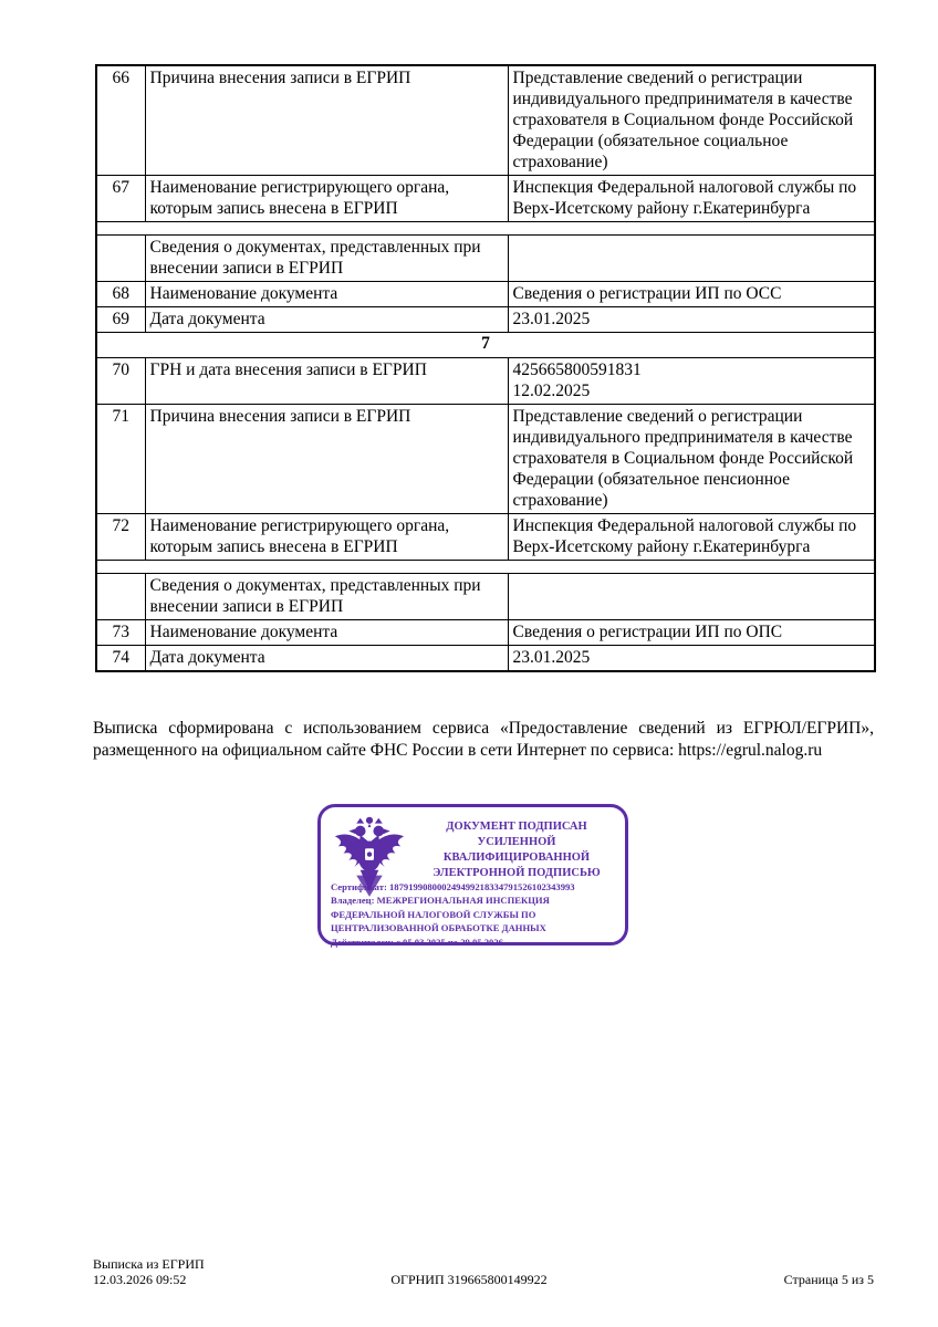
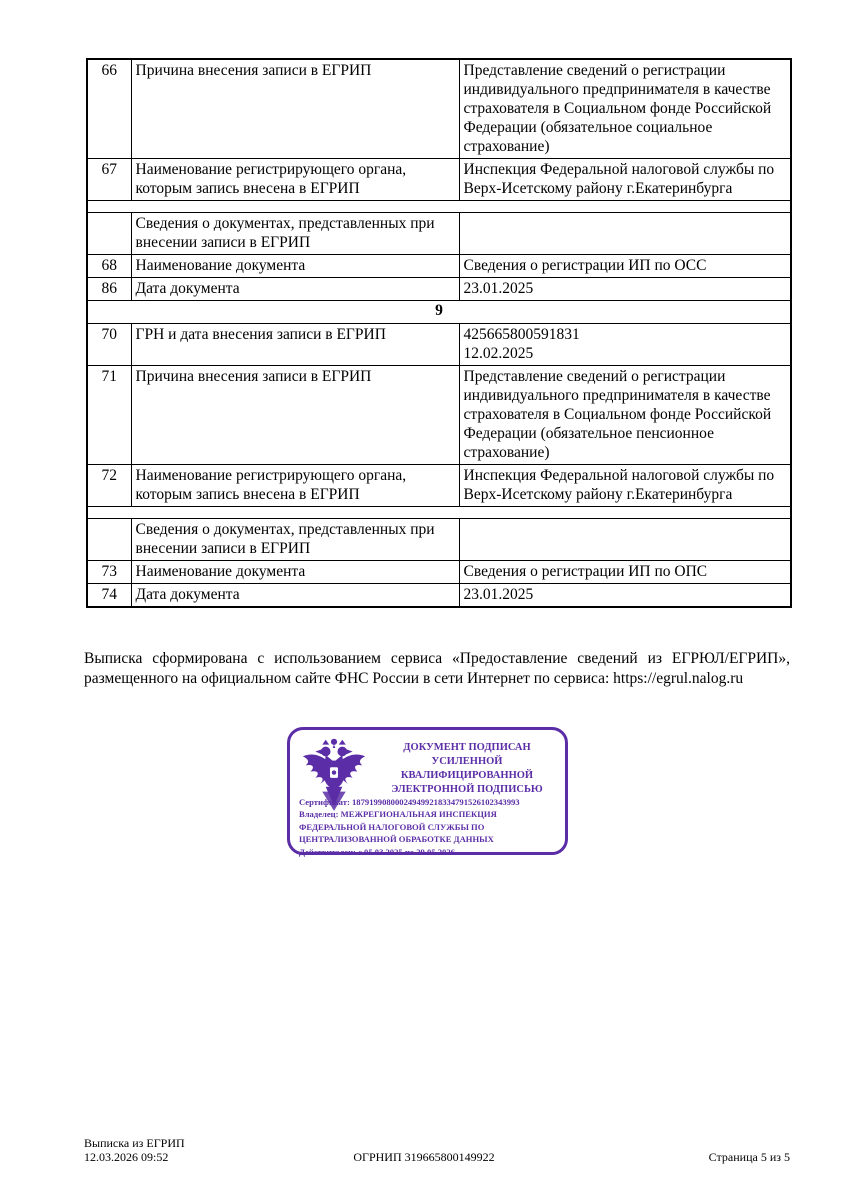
  66	Причина внесения записи в ЕГРИП	Представление сведений о регистрации индивидуального предпринимателя в качестве страхователя в Социальном фонде Российской Федерации (обязательное социальное страхование)
  67	Наименование регистрирующего органа, которым запись внесена в ЕГРИП	Инспекция Федеральной налоговой службы по Верх-Исетскому району г.Екатеринбурга
  	Сведения о документах, представленных при внесении записи в ЕГРИП
  68	Наименование документа	Сведения о регистрации ИП по ОСС
- 69	Дата документа	23.01.2025
+ 86	Дата документа	23.01.2025
- 7
+ 9
  70	ГРН и дата внесения записи в ЕГРИП	425665800591831 12.02.2025
  71	Причина внесения записи в ЕГРИП	Представление сведений о регистрации индивидуального предпринимателя в качестве страхователя в Социальном фонде Российской Федерации (обязательное пенсионное страхование)
  72	Наименование регистрирующего органа, которым запись внесена в ЕГРИП	Инспекция Федеральной налоговой службы по Верх-Исетскому району г.Екатеринбурга
  	Сведения о документах, представленных при внесении записи в ЕГРИП
  73	Наименование документа	Сведения о регистрации ИП по ОПС
  74	Дата документа	23.01.2025
  Выписка сформирована с использованием сервиса «Предоставление сведений из ЕГРЮЛ/ЕГРИП», размещенного на официальном сайте ФНС России в сети Интернет по сервиса: https://egrul.nalog.ru
  ДОКУМЕНТ ПОДПИСАН
  УСИЛЕННОЙ КВАЛИФИЦИРОВАННОЙ
  ЭЛЕКТРОННОЙ ПОДПИСЬЮ
  Сертификат: 187919908000249499218334791526102343993
  Владелец: МЕЖРЕГИОНАЛЬНАЯ ИНСПЕКЦИЯ ФЕДЕРАЛЬНОЙ НАЛОГОВОЙ СЛУЖБЫ ПО ЦЕНТРАЛИЗОВАННОЙ ОБРАБОТКЕ ДАННЫХ
  Действителен: с 05.03.2025 по 29.05.2026
  Выписка из ЕГРИП
  12.03.2026 09:52
  ОГРНИП 319665800149922
  Страница 5 из 5
